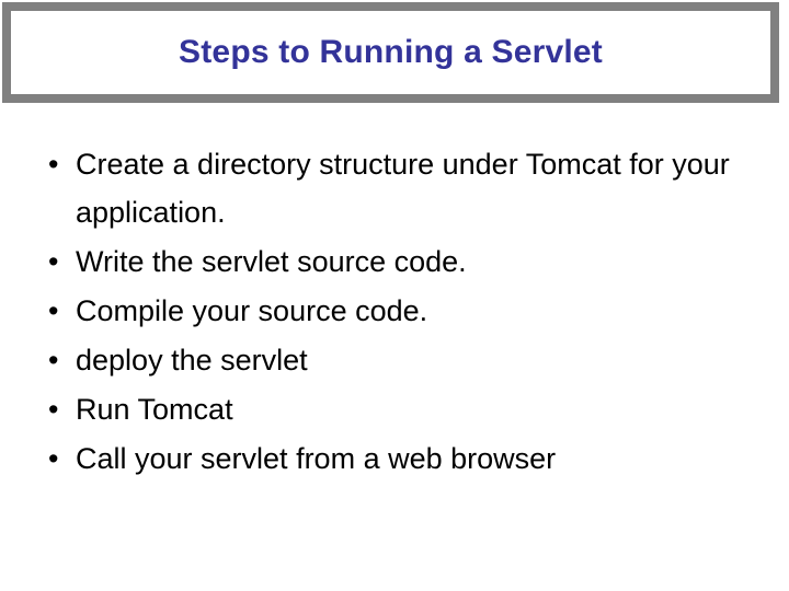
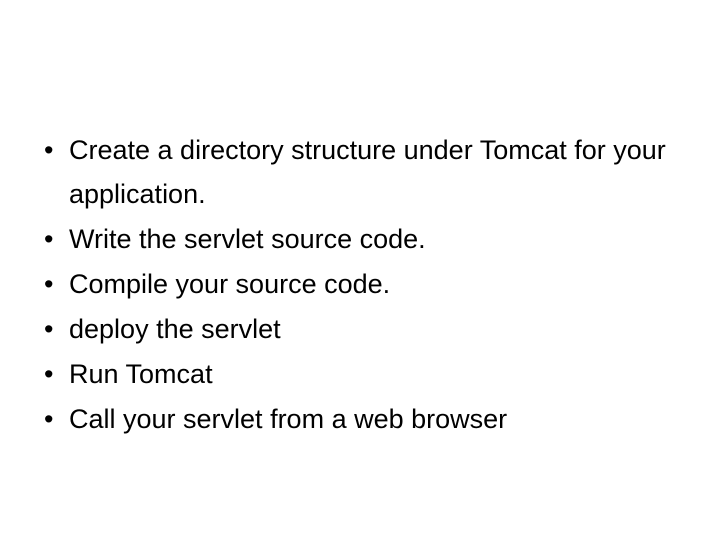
- Steps to Running a Servlet
  •
  Create a directory structure under Tomcat for your application.
  •
  Write the servlet source code.
  •
  Compile your source code.
  •
  deploy the servlet
  •
  Run Tomcat
  •
  Call your servlet from a web browser
